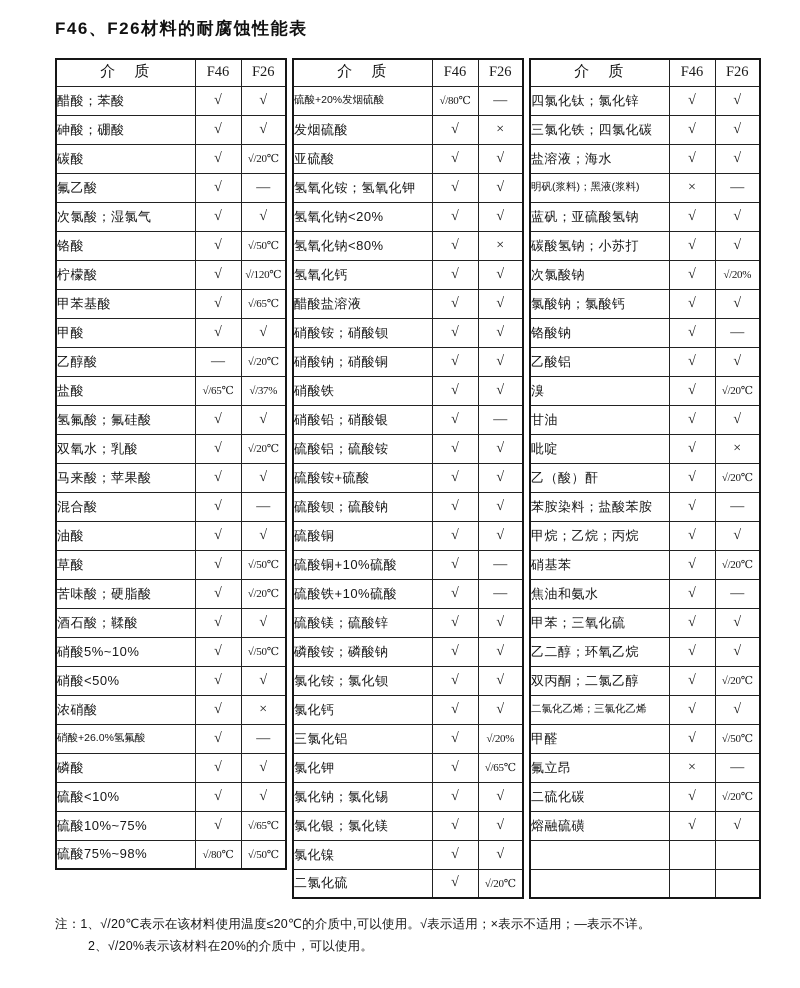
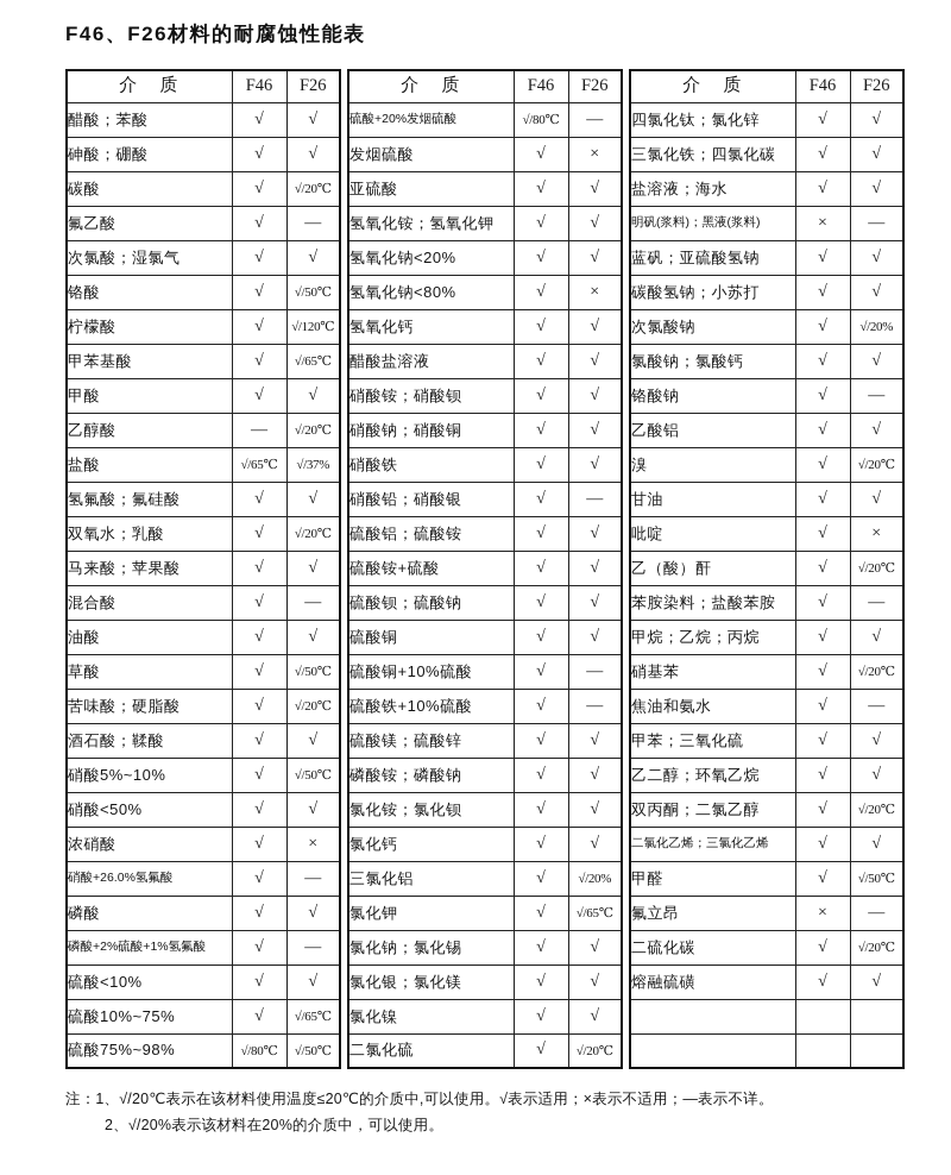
  F46、F26材料的耐腐蚀性能表
  介 质	F46	F26
  醋酸；苯酸	√	√
  砷酸；硼酸	√	√
  碳酸	√	√/20℃
  氟乙酸	√	—
  次氯酸；湿氯气	√	√
  铬酸	√	√/50℃
  柠檬酸	√	√/120℃
  甲苯基酸	√	√/65℃
  甲酸	√	√
  乙醇酸	—	√/20℃
  盐酸	√/65℃	√/37%
  氢氟酸；氟硅酸	√	√
  双氧水；乳酸	√	√/20℃
  马来酸；苹果酸	√	√
  混合酸	√	—
  油酸	√	√
  草酸	√	√/50℃
  苦味酸；硬脂酸	√	√/20℃
  酒石酸；鞣酸	√	√
  硝酸5%~10%	√	√/50℃
  硝酸<50%	√	√
  浓硝酸	√	×
  硝酸+26.0%氢氟酸	√	—
  磷酸	√	√
+ 磷酸+2%硫酸+1%氢氟酸	√	—
  硫酸<10%	√	√
  硫酸10%~75%	√	√/65℃
  硫酸75%~98%	√/80℃	√/50℃
  介 质	F46	F26
  硫酸+20%发烟硫酸	√/80℃	—
  发烟硫酸	√	×
  亚硫酸	√	√
  氢氧化铵；氢氧化钾	√	√
  氢氧化钠<20%	√	√
  氢氧化钠<80%	√	×
  氢氧化钙	√	√
  醋酸盐溶液	√	√
  硝酸铵；硝酸钡	√	√
  硝酸钠；硝酸铜	√	√
  硝酸铁	√	√
  硝酸铅；硝酸银	√	—
  硫酸铝；硫酸铵	√	√
  硫酸铵+硫酸	√	√
  硫酸钡；硫酸钠	√	√
  硫酸铜	√	√
  硫酸铜+10%硫酸	√	—
  硫酸铁+10%硫酸	√	—
  硫酸镁；硫酸锌	√	√
  磷酸铵；磷酸钠	√	√
  氯化铵；氯化钡	√	√
  氯化钙	√	√
  三氯化铝	√	√/20%
  氯化钾	√	√/65℃
  氯化钠；氯化锡	√	√
  氯化银；氯化镁	√	√
  氯化镍	√	√
  二氯化硫	√	√/20℃
  介 质	F46	F26
  四氯化钛；氯化锌	√	√
  三氯化铁；四氯化碳	√	√
  盐溶液；海水	√	√
  明矾(浆料)；黑液(浆料)	×	—
  蓝矾；亚硫酸氢钠	√	√
  碳酸氢钠；小苏打	√	√
  次氯酸钠	√	√/20%
  氯酸钠；氯酸钙	√	√
  铬酸钠	√	—
  乙酸铝	√	√
  溴	√	√/20℃
  甘油	√	√
  吡啶	√	×
  乙（酸）酐	√	√/20℃
  苯胺染料；盐酸苯胺	√	—
  甲烷；乙烷；丙烷	√	√
  硝基苯	√	√/20℃
  焦油和氨水	√	—
  甲苯；三氧化硫	√	√
  乙二醇；环氧乙烷	√	√
  双丙酮；二氯乙醇	√	√/20℃
  二氯化乙烯；三氯化乙烯	√	√
  甲醛	√	√/50℃
  氟立昂	×	—
  二硫化碳	√	√/20℃
  熔融硫磺	√	√
  注：1、√/20℃表示在该材料使用温度≤20℃的介质中,可以使用。√表示适用；×表示不适用；—表示不详。
  2、√/20%表示该材料在20%的介质中，可以使用。
